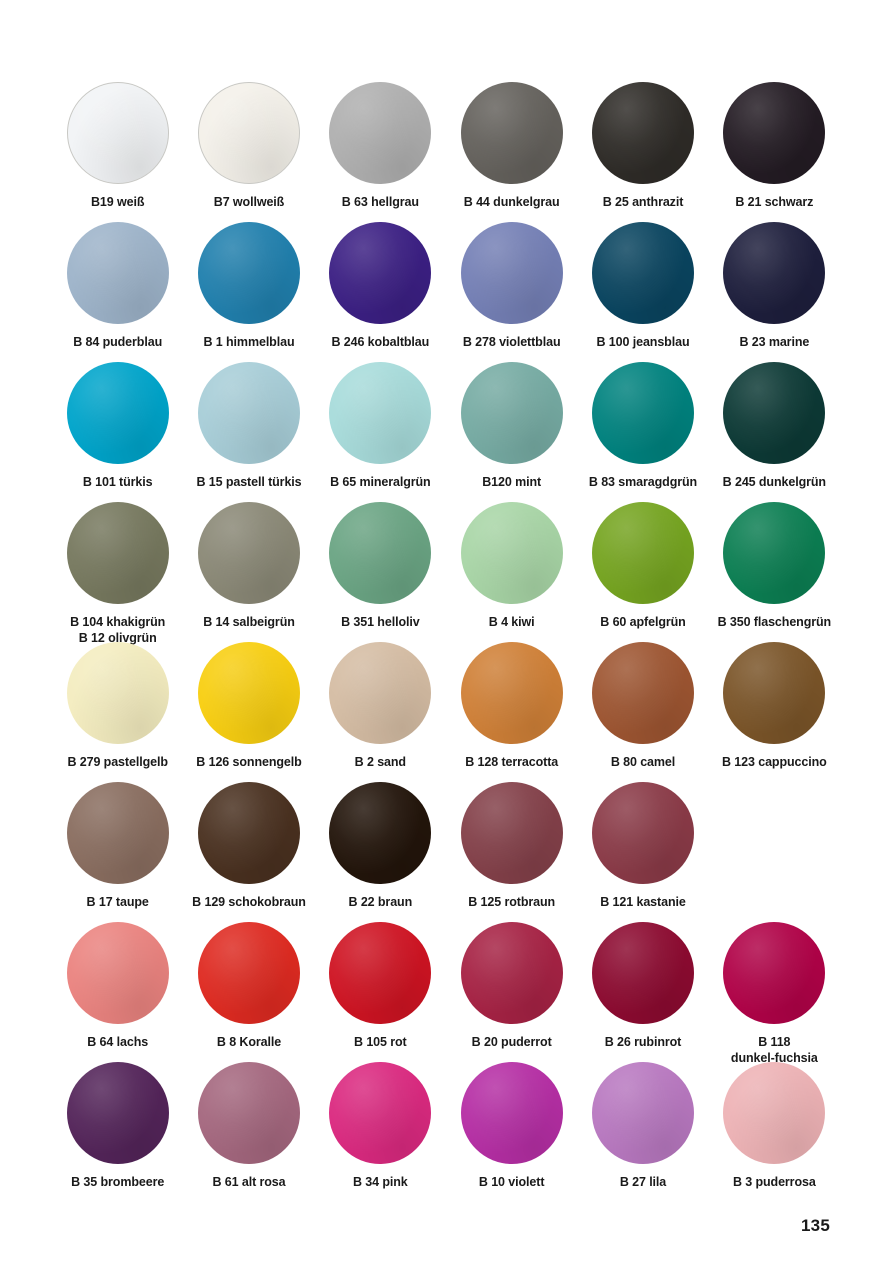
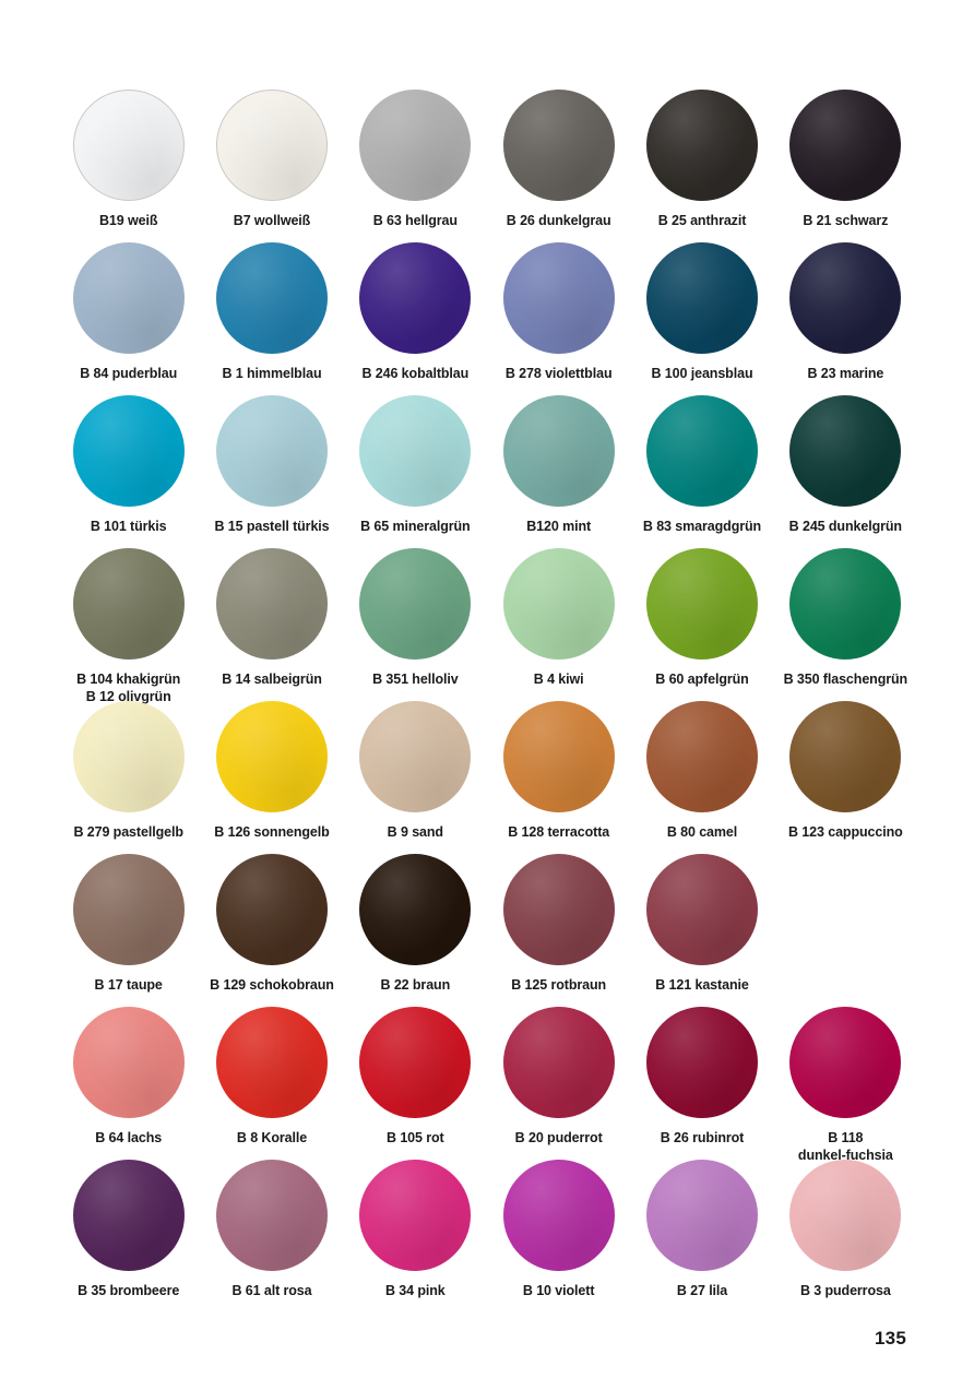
  B19 weiß
  B7 wollweiß
  B 63 hellgrau
- B 44 dunkelgrau
+ B 26 dunkelgrau
  B 25 anthrazit
  B 21 schwarz
  B 84 puderblau
  B 1 himmelblau
  B 246 kobaltblau
  B 278 violettblau
  B 100 jeansblau
  B 23 marine
  B 101 türkis
  B 15 pastell türkis
  B 65 mineralgrün
  B120 mint
  B 83 smaragdgrün
  B 245 dunkelgrün
  B 104 khakigrün
  B 12 olivgrün
  B 14 salbeigrün
  B 351 helloliv
  B 4 kiwi
  B 60 apfelgrün
  B 350 flaschengrün
  B 279 pastellgelb
  B 126 sonnengelb
- B 2 sand
+ B 9 sand
  B 128 terracotta
  B 80 camel
  B 123 cappuccino
  B 17 taupe
  B 129 schokobraun
  B 22 braun
  B 125 rotbraun
  B 121 kastanie
  B 64 lachs
  B 8 Koralle
  B 105 rot
  B 20 puderrot
  B 26 rubinrot
  B 118
  dunkel-fuchsia
  B 35 brombeere
  B 61 alt rosa
  B 34 pink
  B 10 violett
  B 27 lila
  B 3 puderrosa
  135
